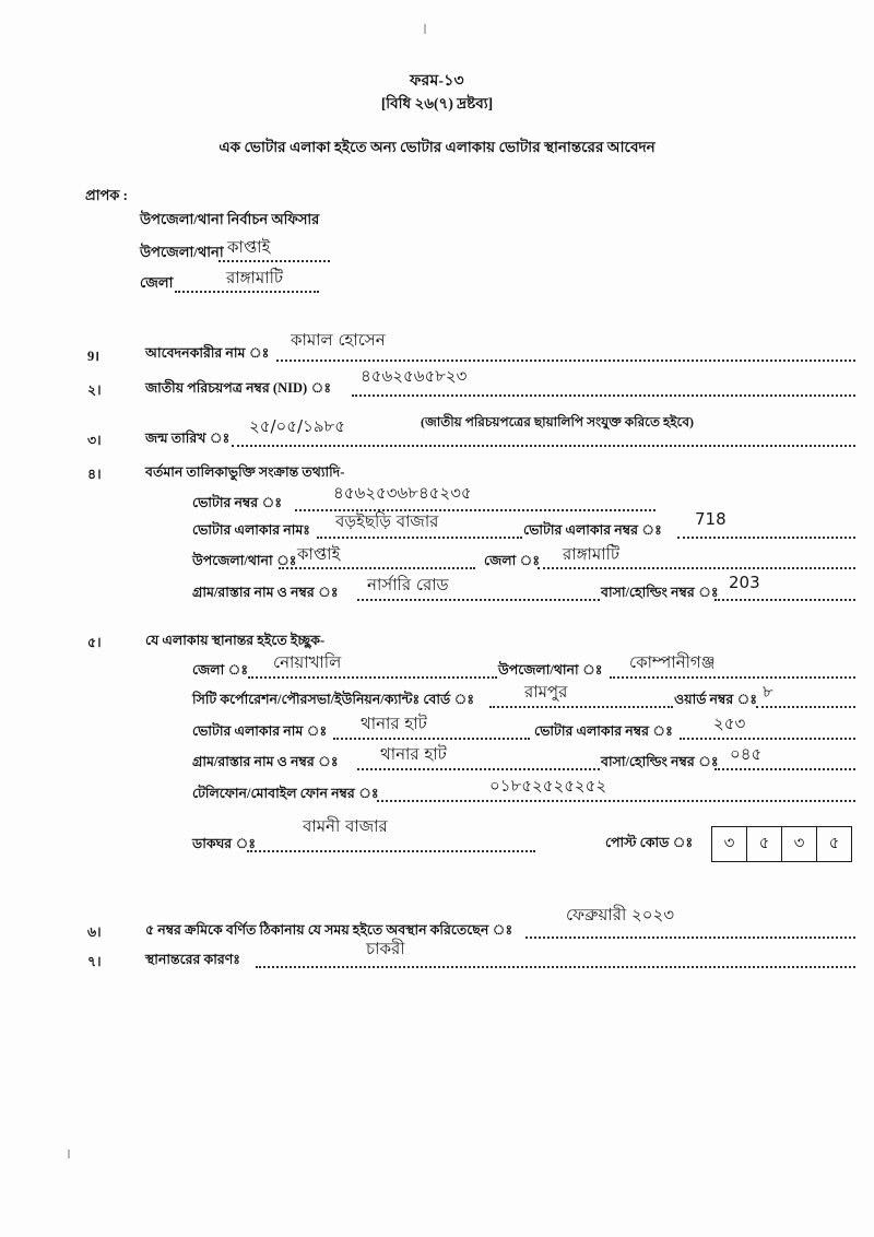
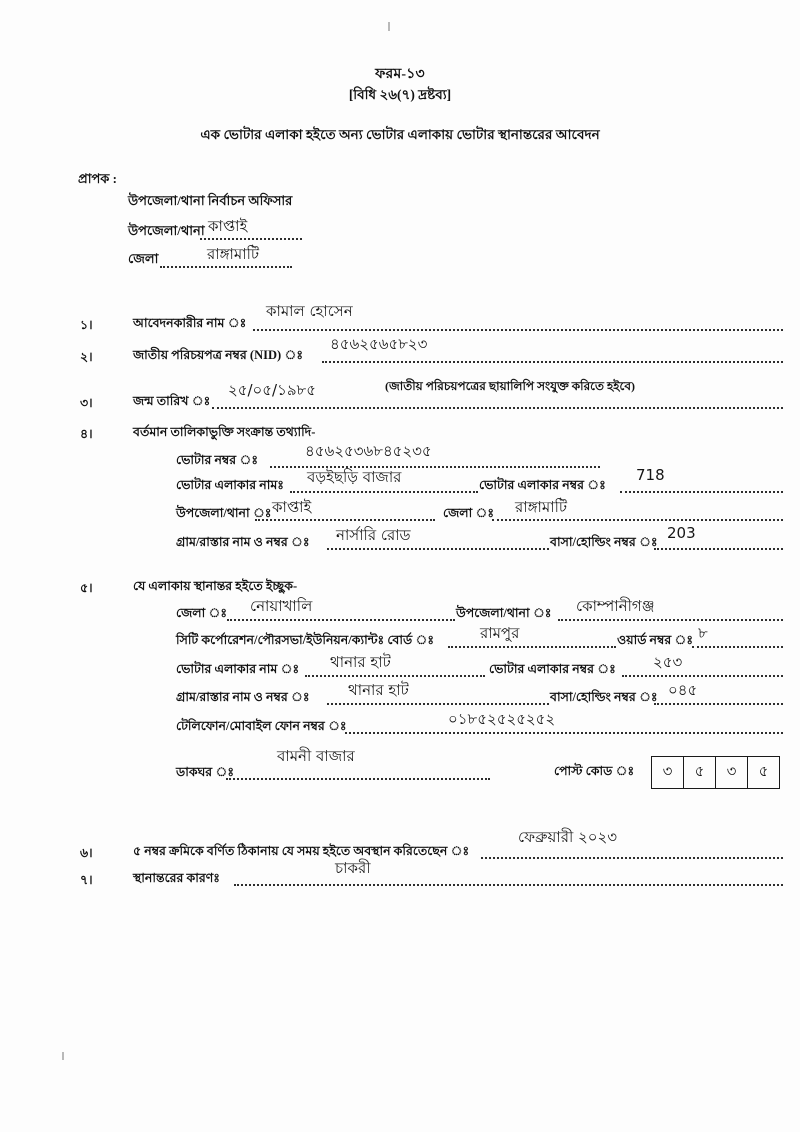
  ফরম-১৩
  [বিধি ২৬(৭) দ্রষ্টব্য]
  এক ভোটার এলাকা হইতে অন্য ভোটার এলাকায় ভোটার স্থানান্তরের আবেদন
  প্রাপক :
  উপজেলা/থানা নির্বাচন অফিসার
  উপজেলা/থানা
  কাপ্তাই
  জেলা
  রাঙ্গামাটি
- 9।
+ ১।
  আবেদনকারীর নাম ঃ
  কামাল হোসেন
  ২।
  জাতীয় পরিচয়পত্র নম্বর (NID) ঃ
  ৪৫৬২৫৬৫৮২৩
  (জাতীয় পরিচয়পত্রের ছায়ালিপি সংযুক্ত করিতে হইবে)
  ৩।
  জন্ম তারিখ ঃ
  ২৫/০৫/১৯৮৫
  ৪।
  বর্তমান তালিকাভুক্তি সংক্রান্ত তথ্যাদি-
  ভোটার নম্বর ঃ
  ৪৫৬২৫৩৬৮৪৫২৩৫
  ভোটার এলাকার নামঃ
  বড়ইছড়ি বাজার
  ভোটার এলাকার নম্বর ঃ
  718
  উপজেলা/থানা ঃ
  কাপ্তাই
  জেলা ঃ
  রাঙ্গামাটি
  গ্রাম/রাস্তার নাম ও নম্বর ঃ
  নার্সারি রোড
  বাসা/হোল্ডিং নম্বর ঃ
  203
  ৫।
  যে এলাকায় স্থানান্তর হইতে ইচ্ছুক-
  জেলা ঃ
  নোয়াখালি
  উপজেলা/থানা ঃ
  কোম্পানীগঞ্জ
  সিটি কর্পোরেশন/পৌরসভা/ইউনিয়ন/ক্যান্টঃ বোর্ড ঃ
  রামপুর
  ওয়ার্ড নম্বর ঃ
  ৮
  ভোটার এলাকার নাম ঃ
  থানার হাট
  ভোটার এলাকার নম্বর ঃ
  ২৫৩
  গ্রাম/রাস্তার নাম ও নম্বর ঃ
  থানার হাট
  বাসা/হোল্ডিং নম্বর ঃ
  ০৪৫
  টেলিফোন/মোবাইল ফোন নম্বর ঃ
  ০১৮৫২৫২৫২৫২
  ডাকঘর ঃ
  বামনী বাজার
  পোস্ট কোড ঃ
  ৩
  ৫
  ৩
  ৫
  ৬।
  ৫ নম্বর ক্রমিকে বর্ণিত ঠিকানায় যে সময় হইতে অবস্থান করিতেছেন ঃ
  ফেব্রুয়ারী ২০২৩
  ৭।
  স্থানান্তরের কারণঃ
  চাকরী
